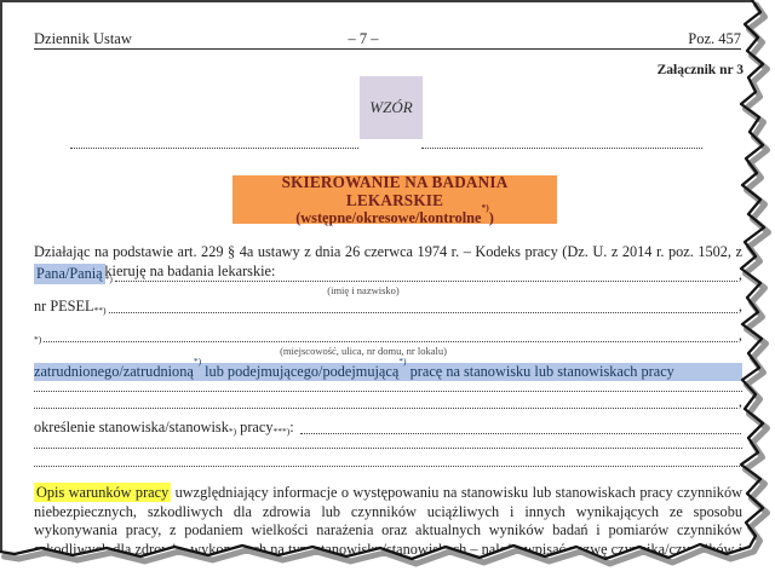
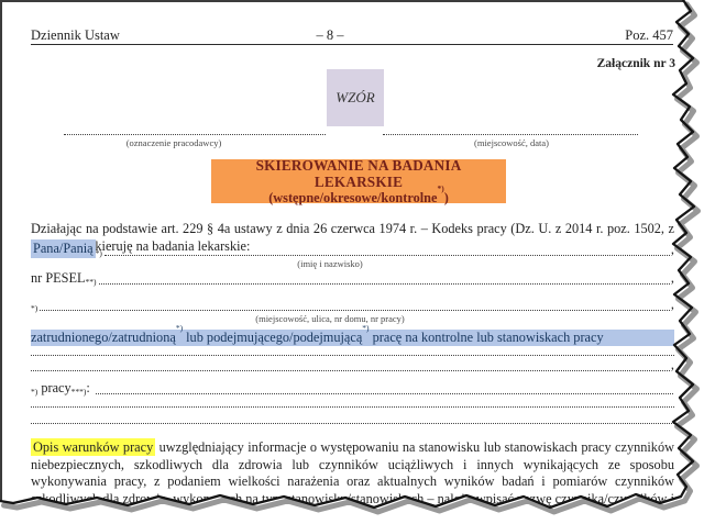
  Dziennik Ustaw
- – 7 –
+ – 8 –
  Poz. 457
  Załącznik nr 3
  WZÓR
+ (oznaczenie pracodawcy)
+ (miejscowość, data)
  SKIEROWANIE NA BADANIA LEKARSKIE
  (wstępne/okresowe/kontrolne*))
  Działając na podstawie art. 229 § 4a ustawy z dnia 26 czerwca 1974 r. – Kodeks pracy (Dz. U. z 2014 r. poz. 1502, z kieruję na badania lekarskie:
  Pana/Panią
  ,
  (imię i nazwisko)
  nr PESEL
  ,
  ,
- (miejscowość, ulica, nr domu, nr lokalu)
+ (miejscowość, ulica, nr domu, nr pracy)
- zatrudnionego/zatrudnioną*) lub podejmującego/podejmującą*) pracę na stanowisku lub stanowiskach pracy
+ zatrudnionego/zatrudnioną*) lub podejmującego/podejmującą*) pracę na kontrolne lub stanowiskach pracy
  ,
- określenie stanowiska/stanowisk
  pracy
  :
  Opis warunków pracy uwzględniający informacje o występowaniu na stanowisku lub stanowiskach pracy czynników niebezpiecznych, szkodliwych dla zdrowia lub czynników uciążliwych i innych wynikających ze sposobu wykonywania pracy, z podaniem wielkości narażenia oraz aktualnych wyników badań i pomiarów czynników odliwy dla zdro wykoh na tyanowisstanowih – nal wpisaćzwę czyka/czów
